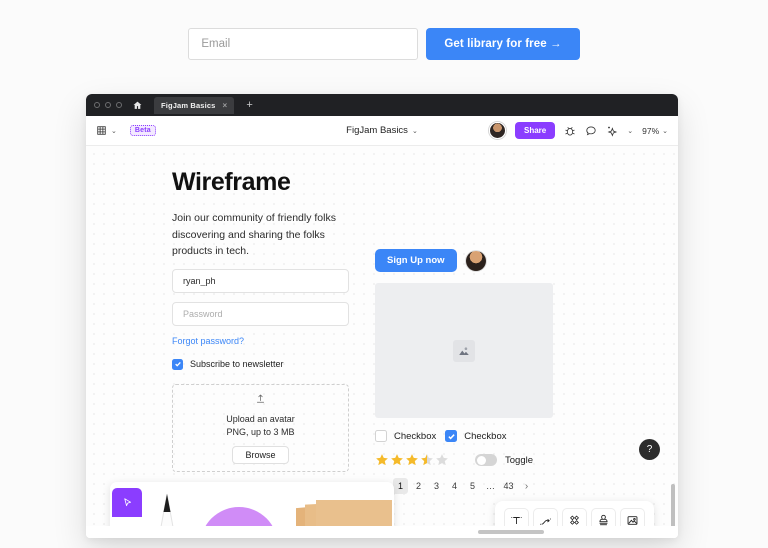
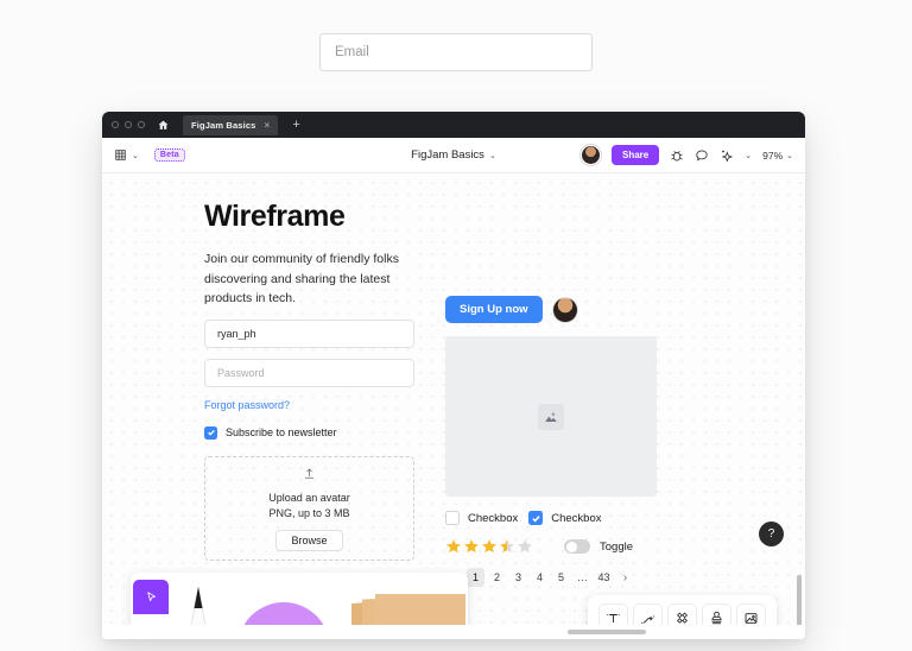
  Email
- Get library for free →
  FigJam Basics
  ×
  +
  FigJam Basics
  Share
  97%
  Wireframe
- Join our community of friendly folks discovering and sharing the folks products in tech.
+ Join our community of friendly folks discovering and sharing the latest products in tech.
  ryan_ph Password
  Forgot password?
  Subscribe to newsletter
  Upload an avatar
  PNG, up to 3 MB
  Browse
  Sign Up now
  Checkbox
  Checkbox
  Toggle
  1
  2
  3
  4
  5
  …
  43
  ›
  ?
